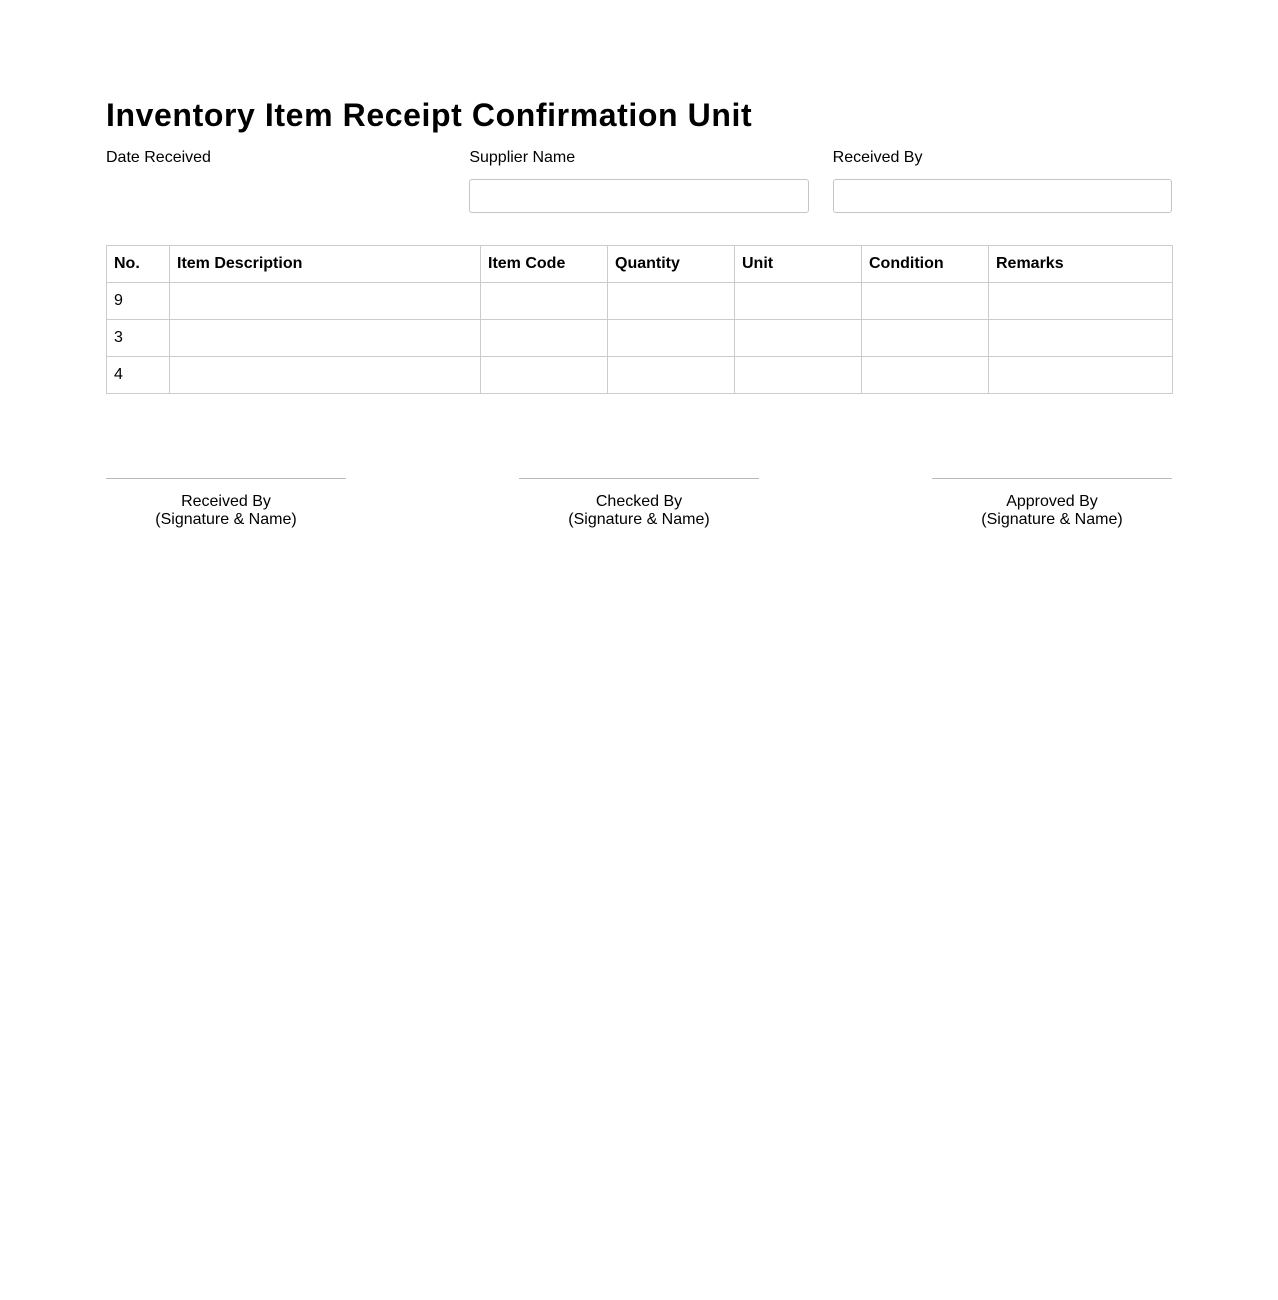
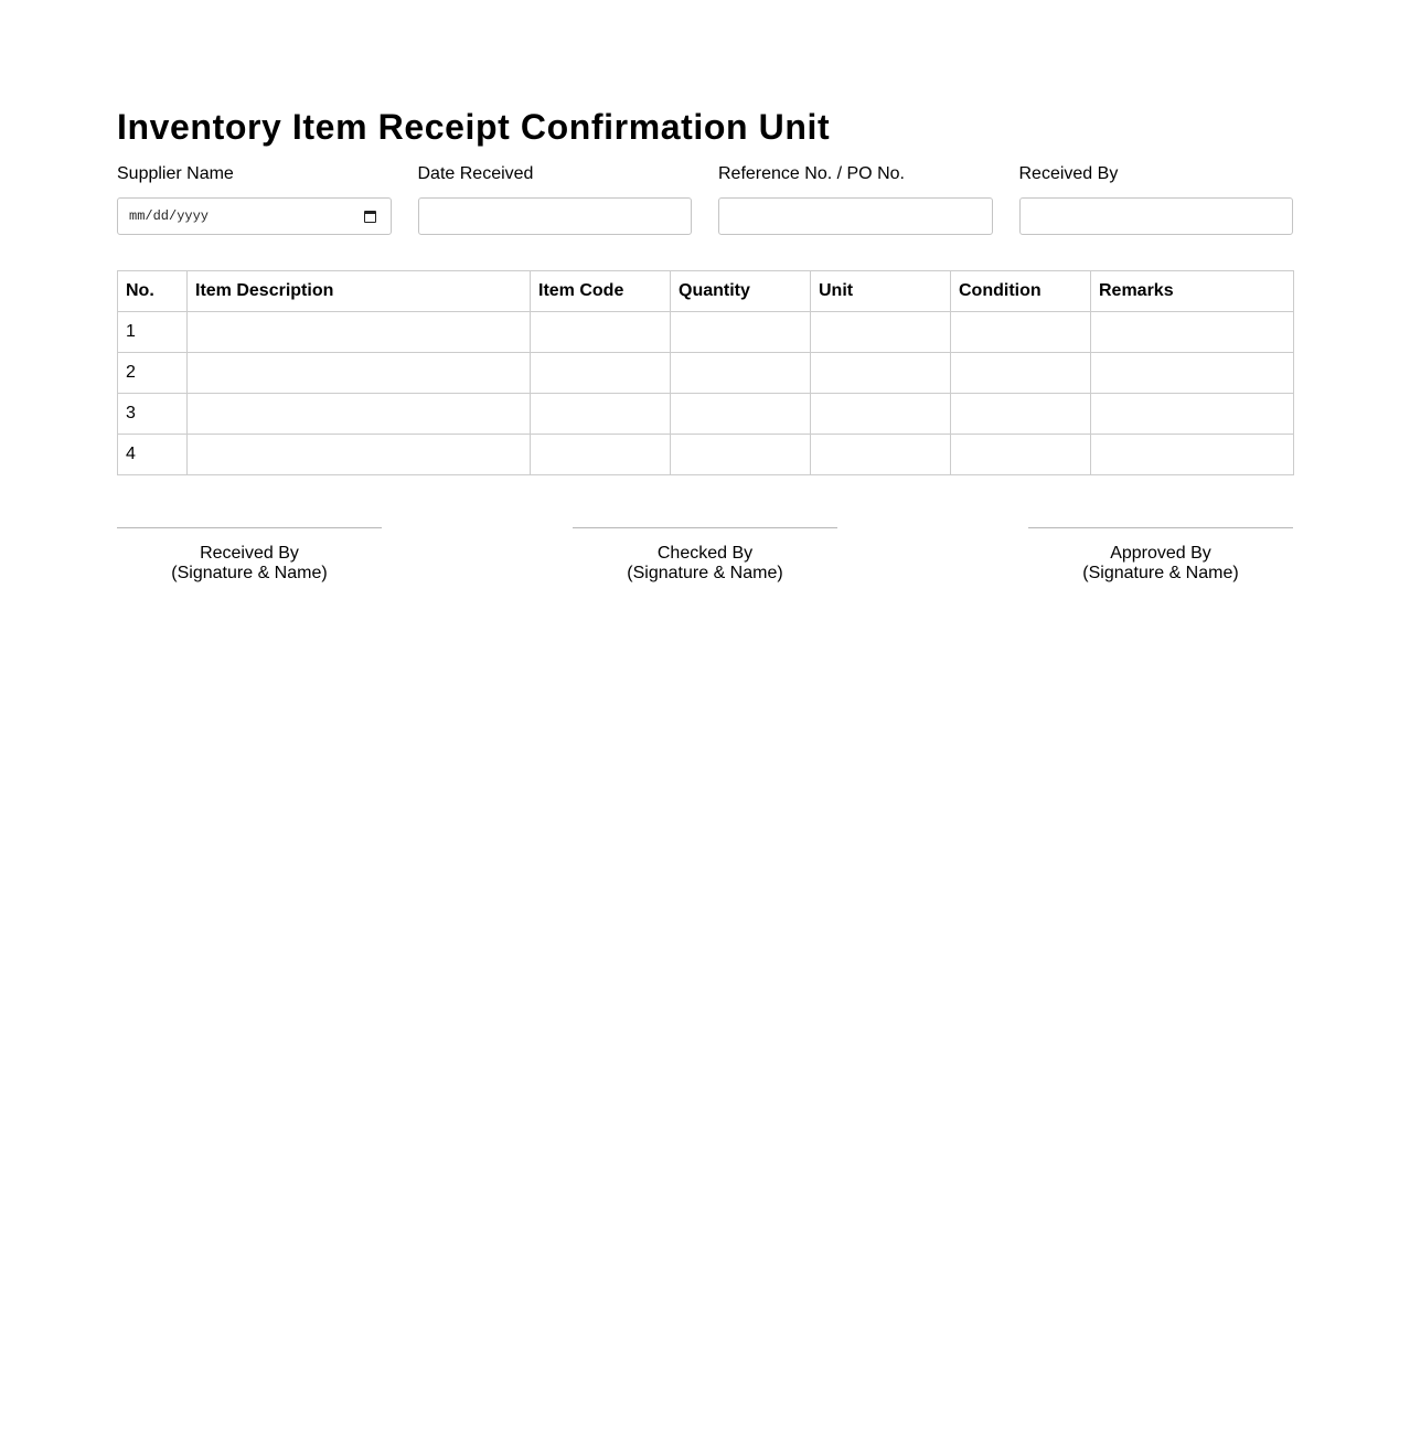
  Inventory Item Receipt Confirmation Unit
- Date Received
+ Supplier Name
+ mm/dd/yyyy
- Supplier Name
+ Date Received
+ Reference No. / PO No.
  Received By
  No.	Item Description	Item Code	Quantity	Unit	Condition	Remarks
+ 1
- 9
+ 2
  3
  4
  Received By
  (Signature & Name)
  Checked By
  (Signature & Name)
  Approved By
  (Signature & Name)
